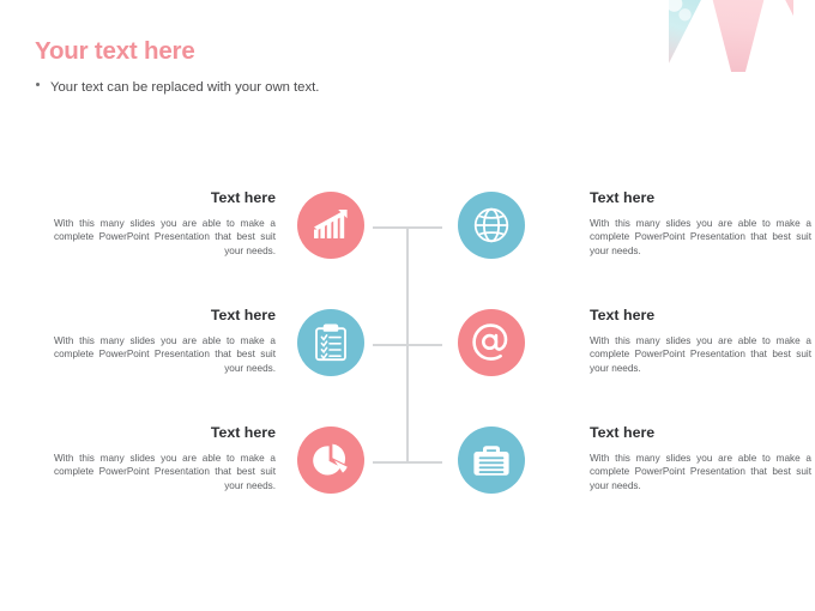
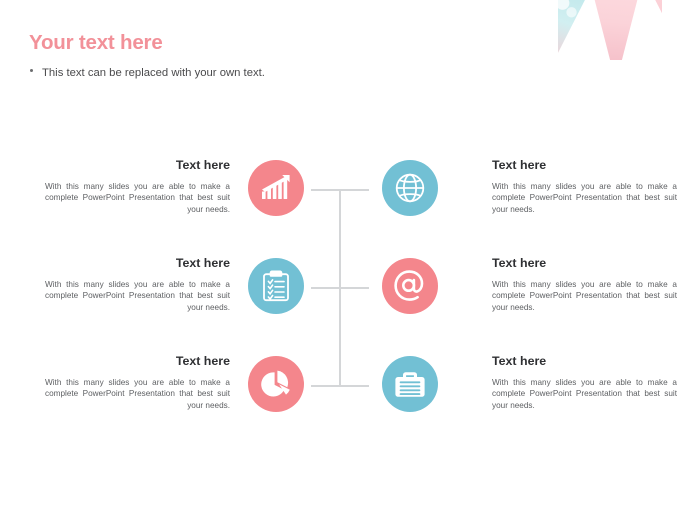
  Your text here
- Your text can be replaced with your own text.
+ This text can be replaced with your own text.
  Text here
  With this many slides you are able to make a complete PowerPoint Presentation that best suit your needs.
  Text here
  With this many slides you are able to make a complete PowerPoint Presentation that best suit your needs.
  Text here
  With this many slides you are able to make a complete PowerPoint Presentation that best suit your needs.
  Text here
  With this many slides you are able to make a complete PowerPoint Presentation that best suit your needs.
  Text here
  With this many slides you are able to make a complete PowerPoint Presentation that best suit your needs.
  Text here
  With this many slides you are able to make a complete PowerPoint Presentation that best suit your needs.
